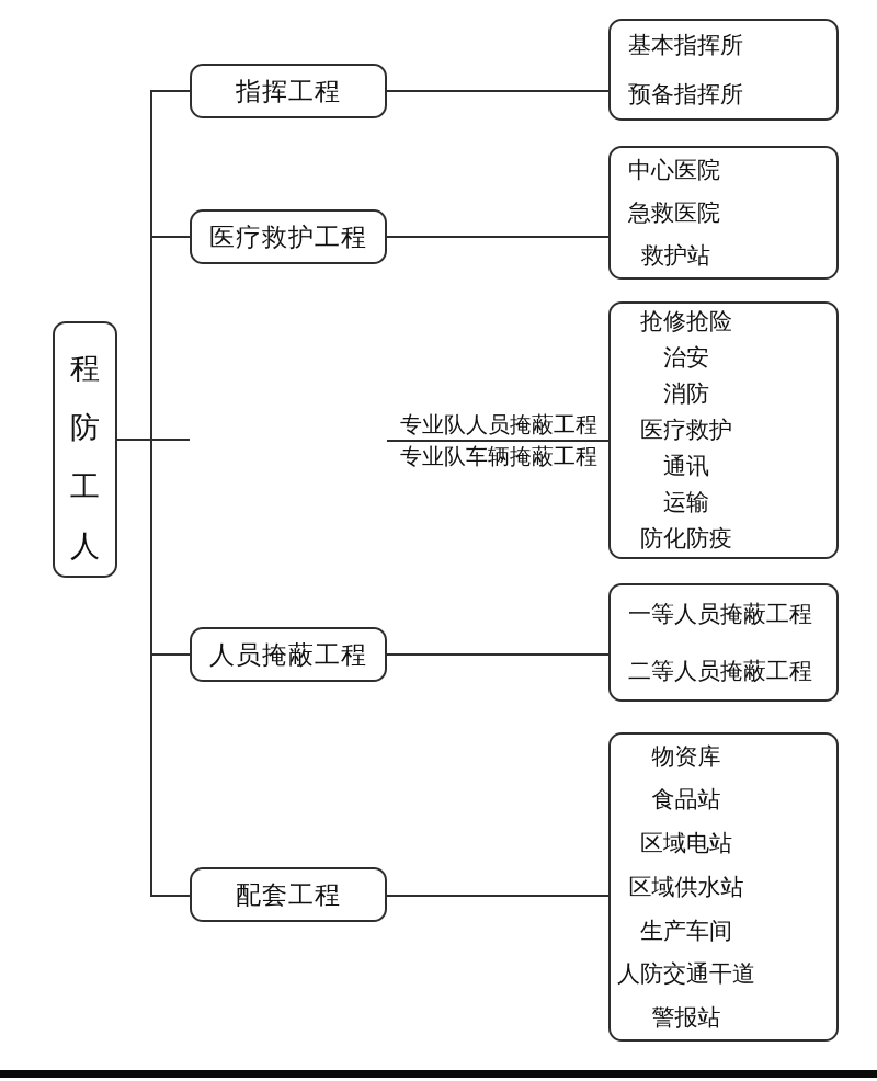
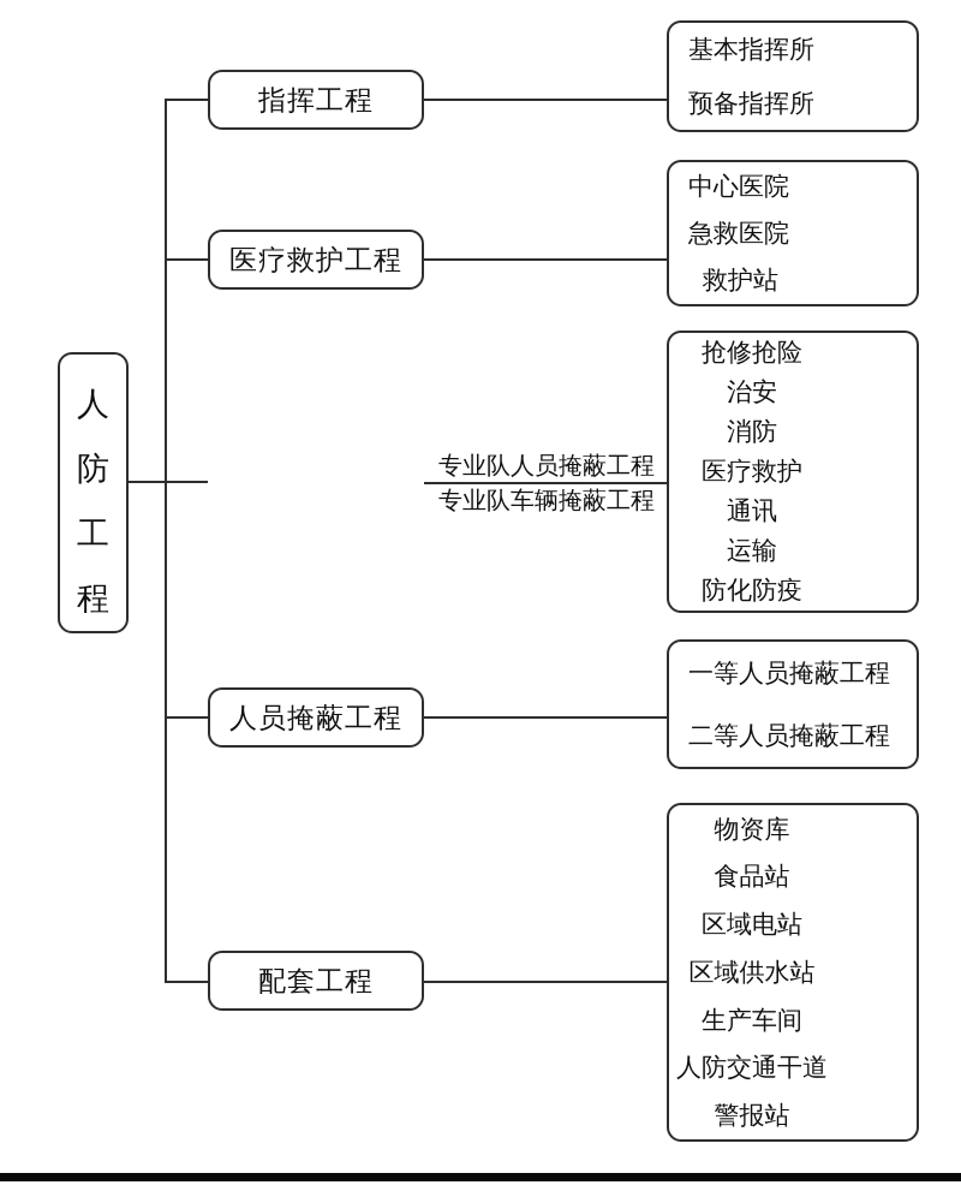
- 程
+ 人
  防
  工
- 人
+ 程
  指挥工程
  医疗救护工程
  人员掩蔽工程
  配套工程
  专业队人员掩蔽工程
  专业队车辆掩蔽工程
  基本指挥所
  预备指挥所
  中心医院
  急救医院
  救护站
  抢修抢险
  治安
  消防
  医疗救护
  通讯
  运输
  防化防疫
  一等人员掩蔽工程
  二等人员掩蔽工程
  物资库
  食品站
  区域电站
  区域供水站
  生产车间
  人防交通干道
  警报站
